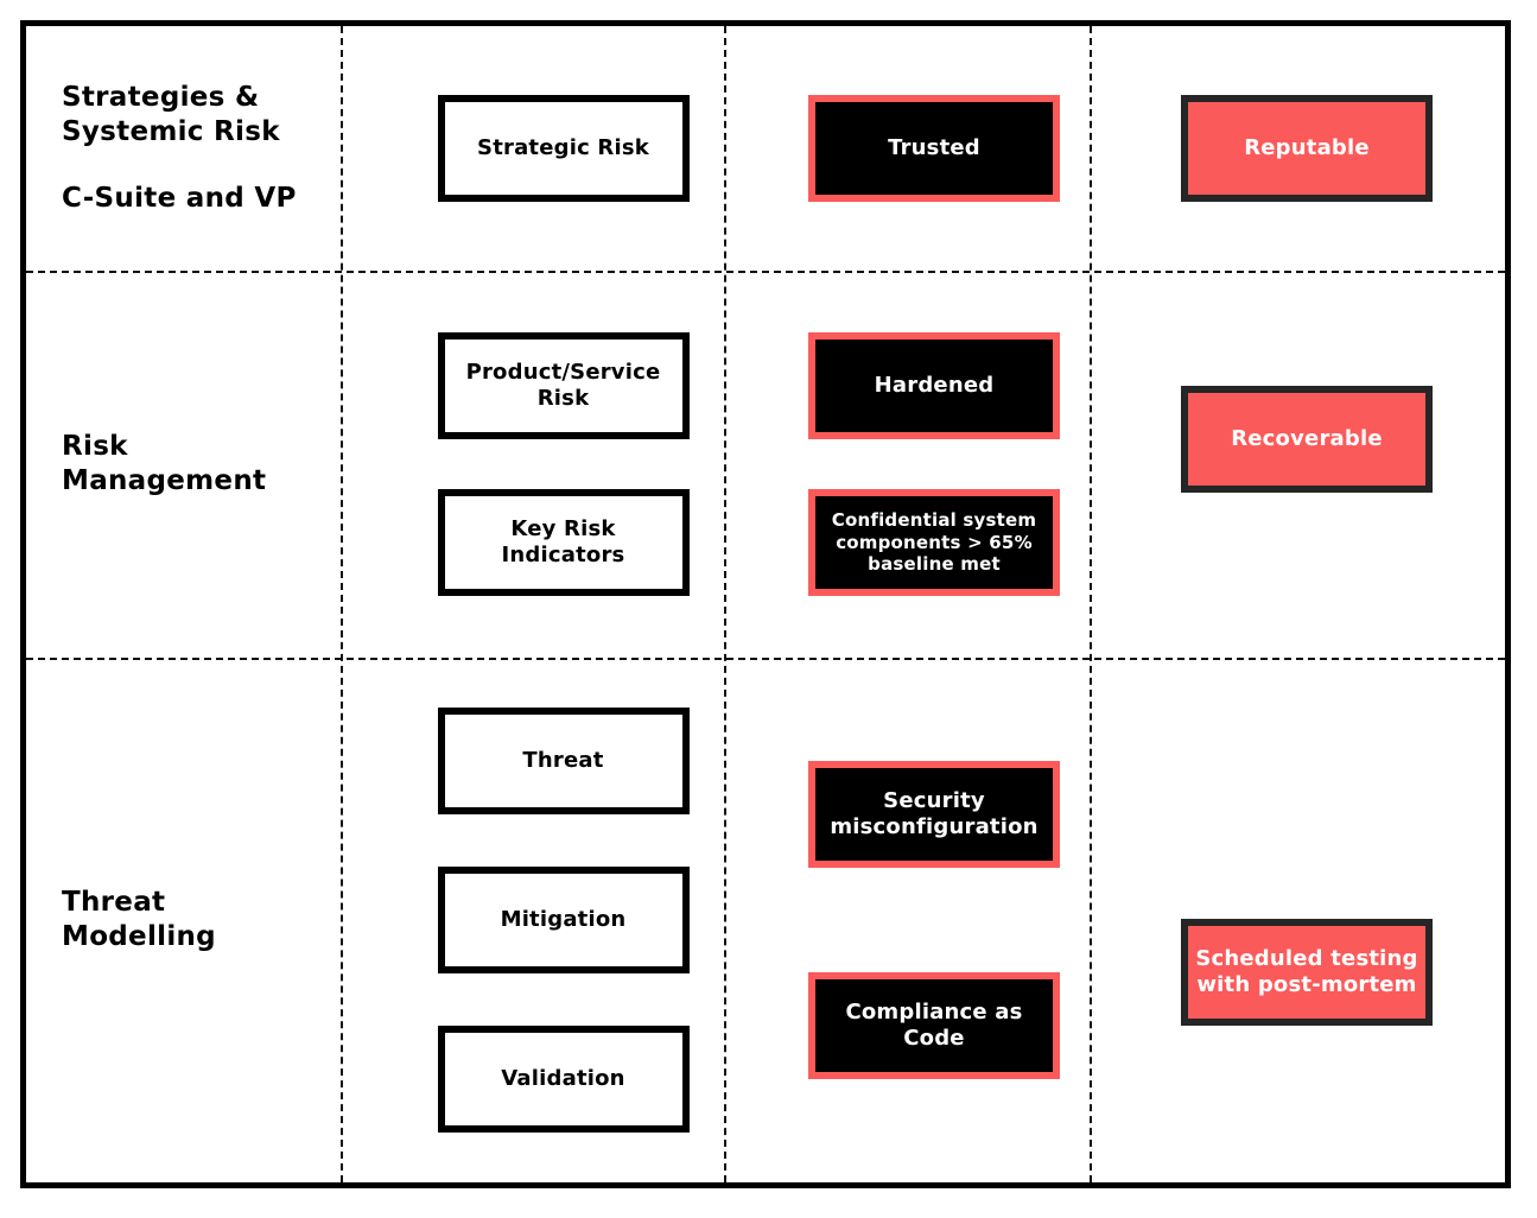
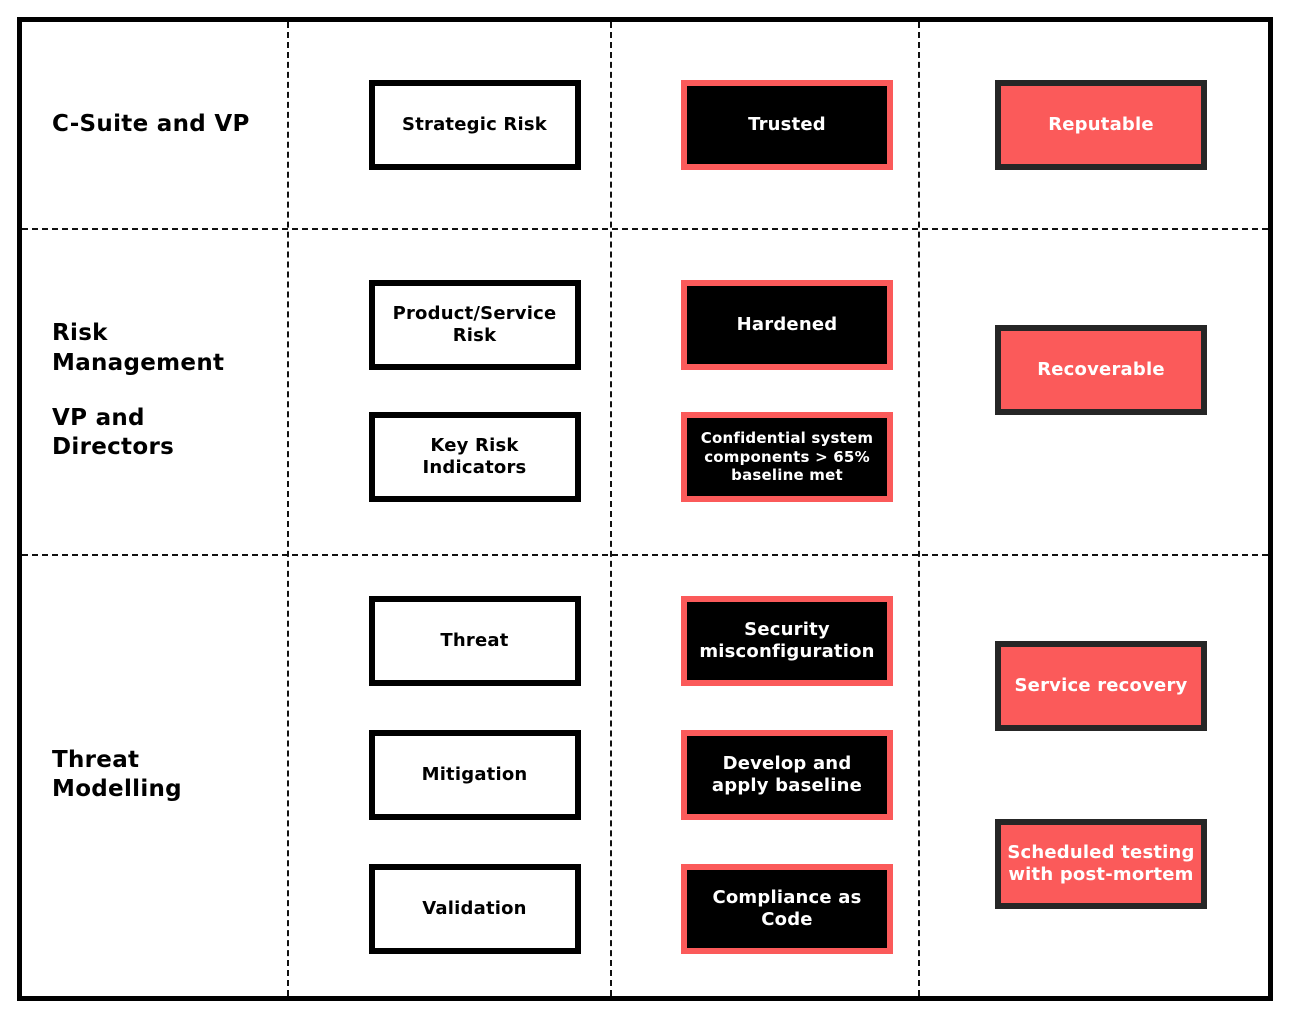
- Strategies &
- Systemic Risk
  C-Suite and VP
  Strategic Risk
  Trusted
  Reputable
  Risk
  Management
+ VP and
+ Directors
  Product/Service
  Risk
  Key Risk
  Indicators
  Hardened
  Confidential system
  components > 65%
  baseline met
  Recoverable
  Threat
  Modelling
  Threat
  Mitigation
  Validation
  Security
  misconfiguration
+ Develop and
+ apply baseline
  Compliance as
  Code
+ Service recovery
  Scheduled testing
  with post-mortem
